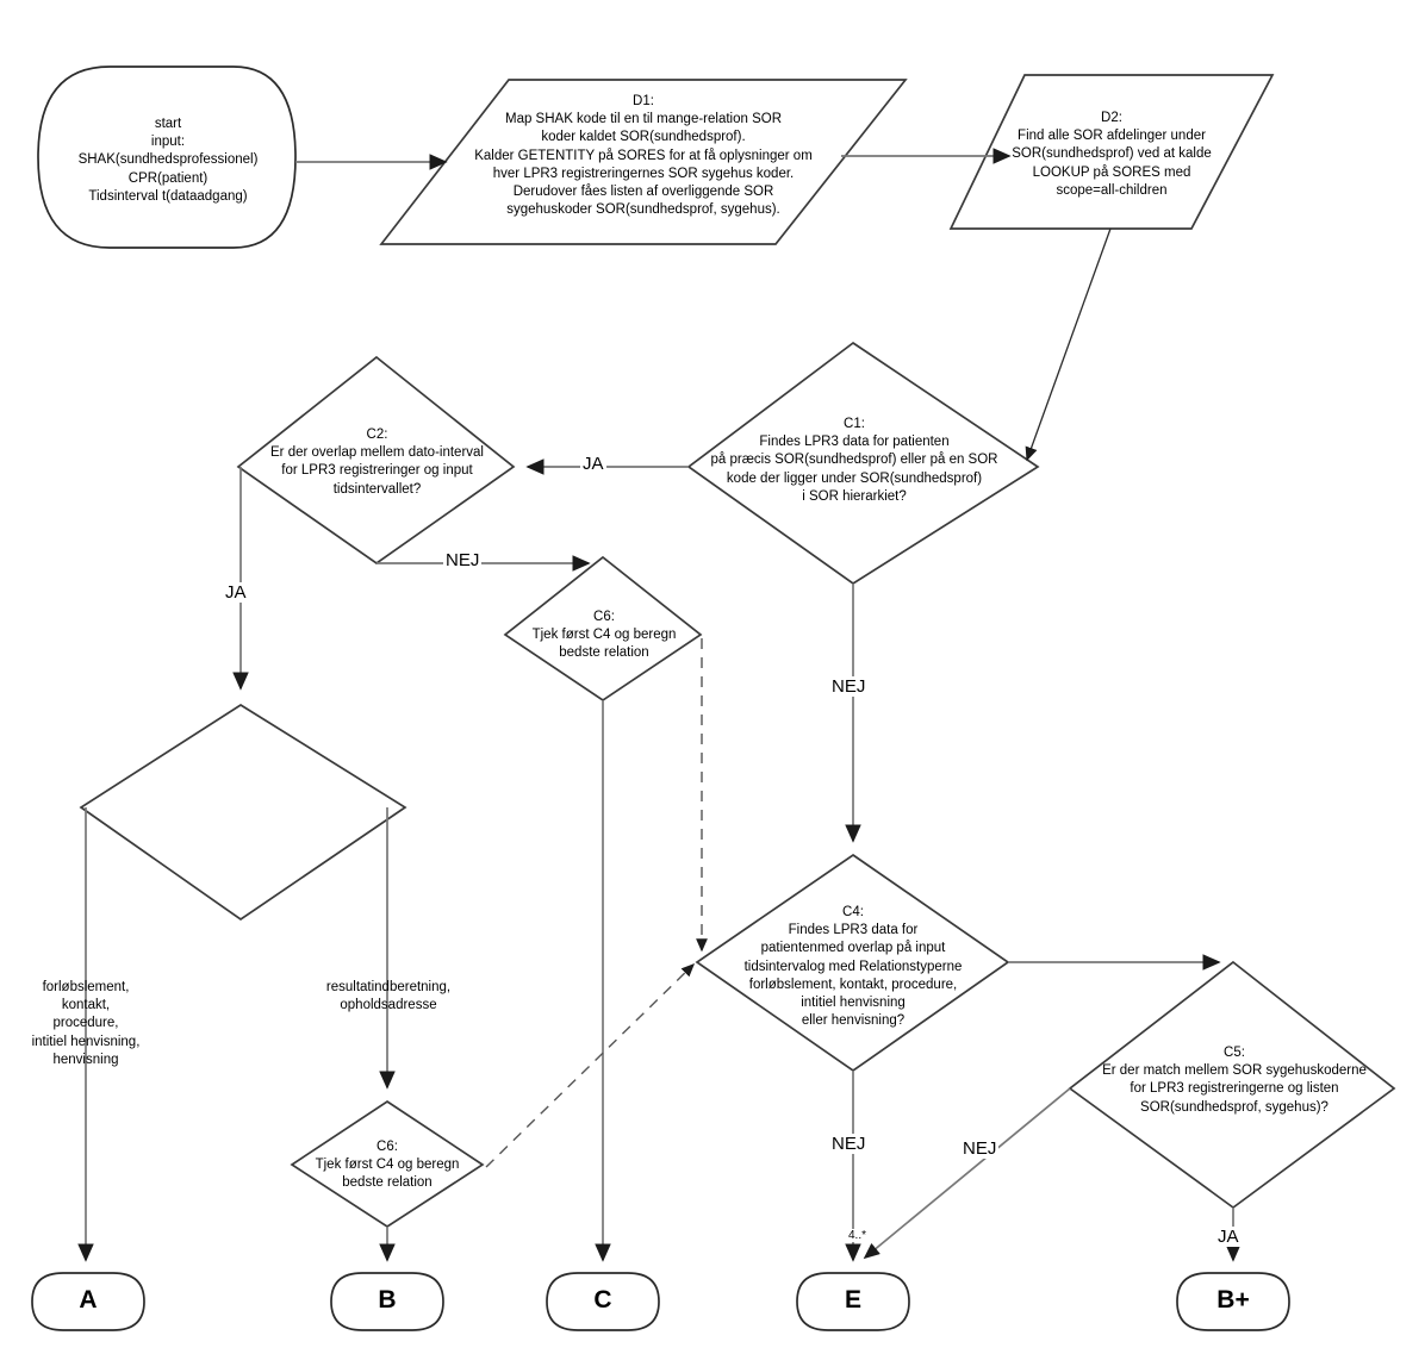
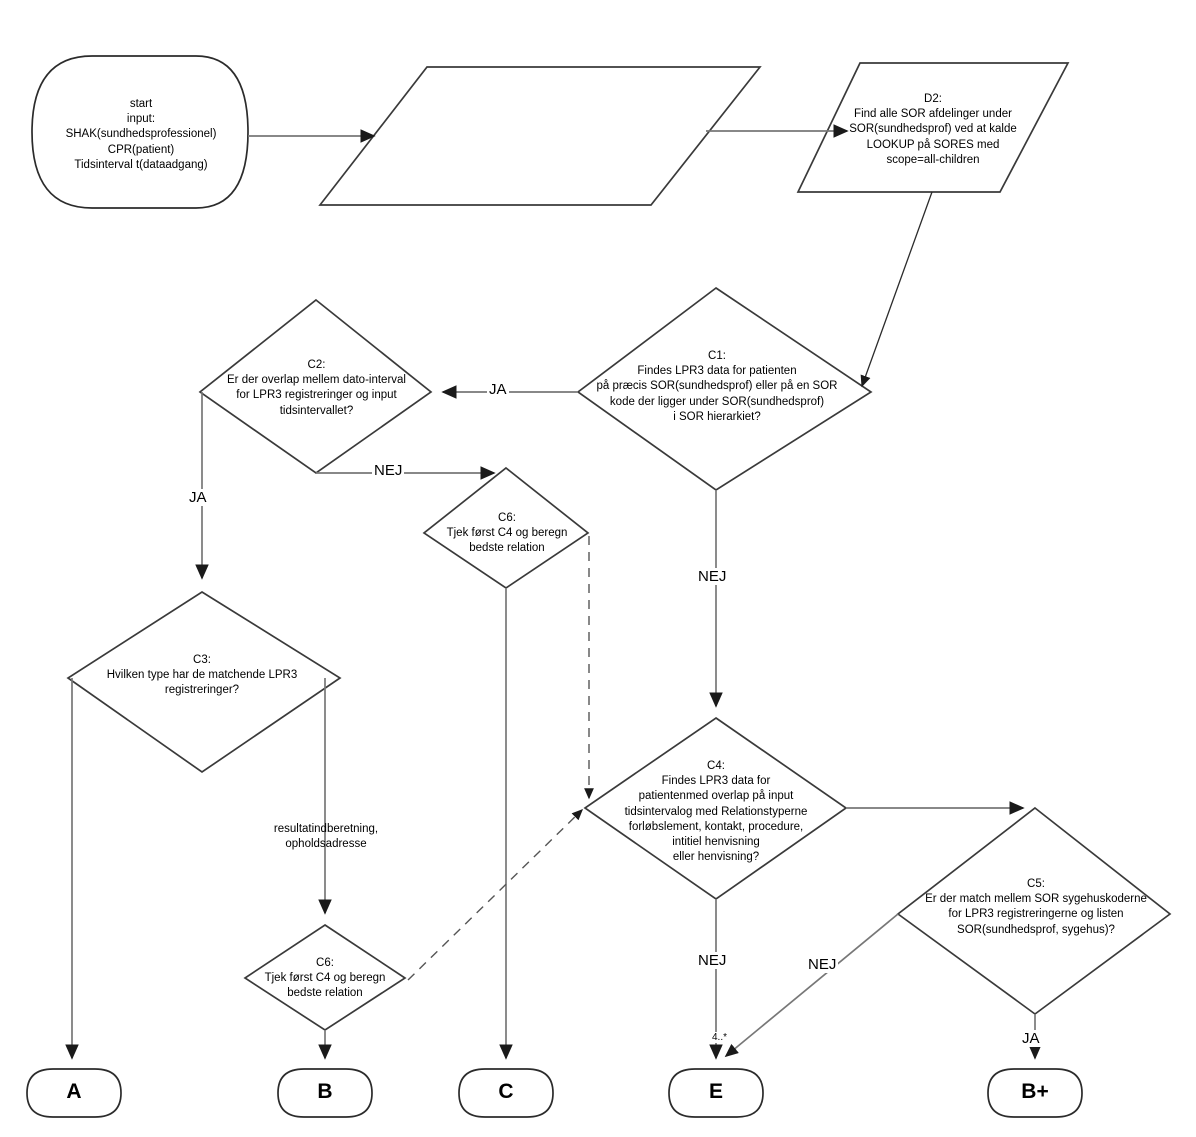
  start
  input:
  SHAK(sundhedsprofessionel)
  CPR(patient)
  Tidsinterval t(dataadgang)
- D1:
- Map SHAK kode til en til mange-relation SOR
- koder kaldet SOR(sundhedsprof).
- Kalder GETENTITY på SORES for at få oplysninger om
- hver LPR3 registreringernes SOR sygehus koder.
- Derudover fåes listen af overliggende SOR
- sygehuskoder SOR(sundhedsprof, sygehus).
  D2:
  Find alle SOR afdelinger under
  SOR(sundhedsprof) ved at kalde
  LOOKUP på SORES med
  scope=all-children
  C1:
  Findes LPR3 data for patienten
  på præcis SOR(sundhedsprof) eller på en SOR
  kode der ligger under SOR(sundhedsprof)
  i SOR hierarkiet?
  C2:
  Er der overlap mellem dato-interval
  for LPR3 registreringer og input
  tidsintervallet?
  C6:
  Tjek først C4 og beregn
  bedste relation
+ C3:
+ Hvilken type har de matchende LPR3
+ registreringer?
  C4:
  Findes LPR3 data for
  patientenmed overlap på input
  tidsintervalog med Relationstyperne
  forløbslement, kontakt, procedure,
  intitiel henvisning
  eller henvisning?
  C5:
  Er der match mellem SOR sygehuskoderne
  for LPR3 registreringerne og listen
  SOR(sundhedsprof, sygehus)?
  C6:
  Tjek først C4 og beregn
  bedste relation
  A
  B
  C
  E
  B+
  JA
  NEJ
  JA
  NEJ
  NEJ
  4..*
  NEJ
  JA
- forløbslement,
- kontakt,
- procedure,
- intitiel henvisning,
- henvisning
  resultatindberetning,
  opholdsadresse
